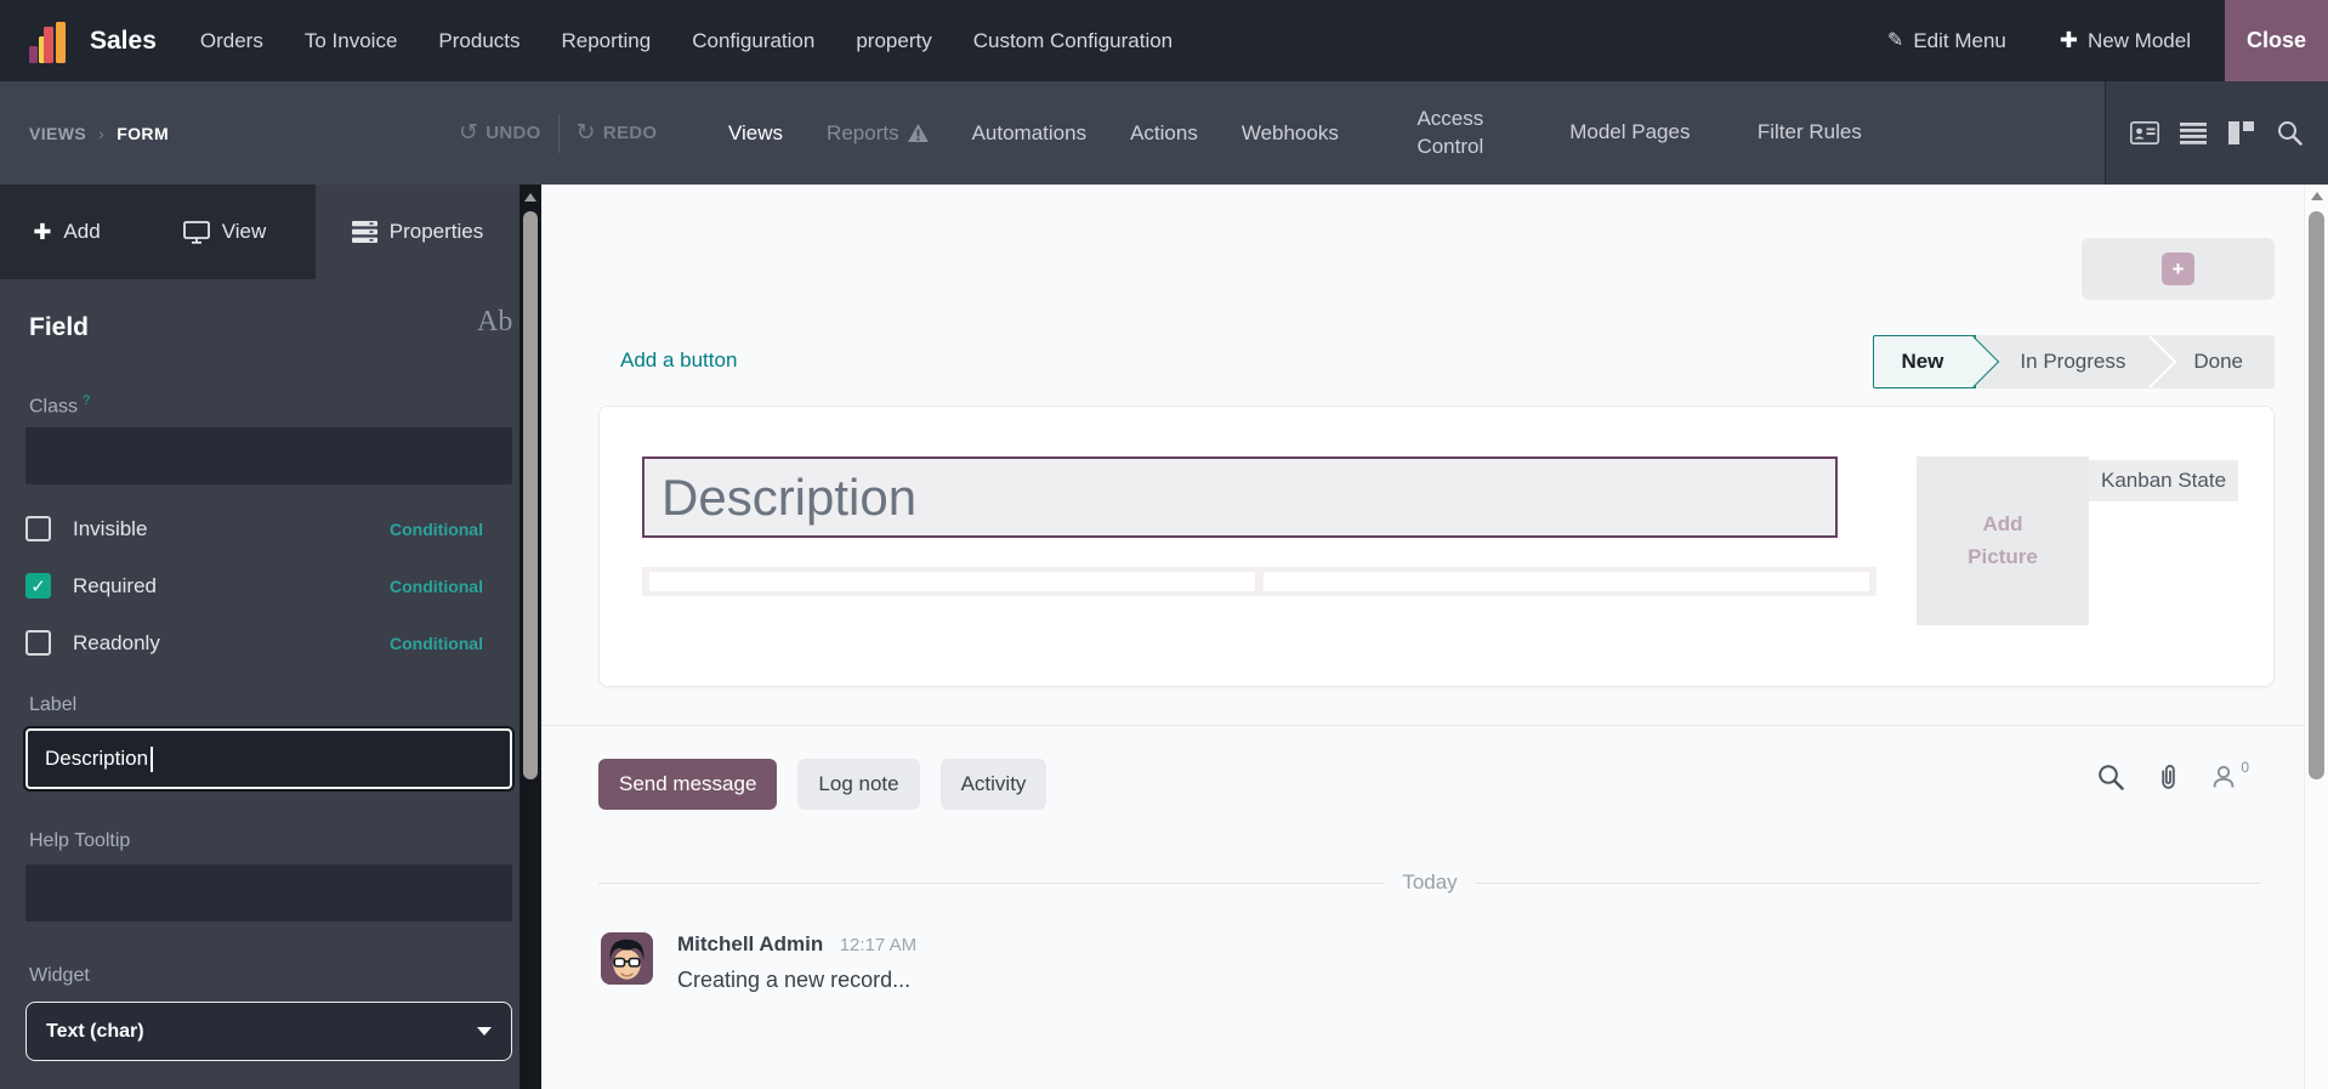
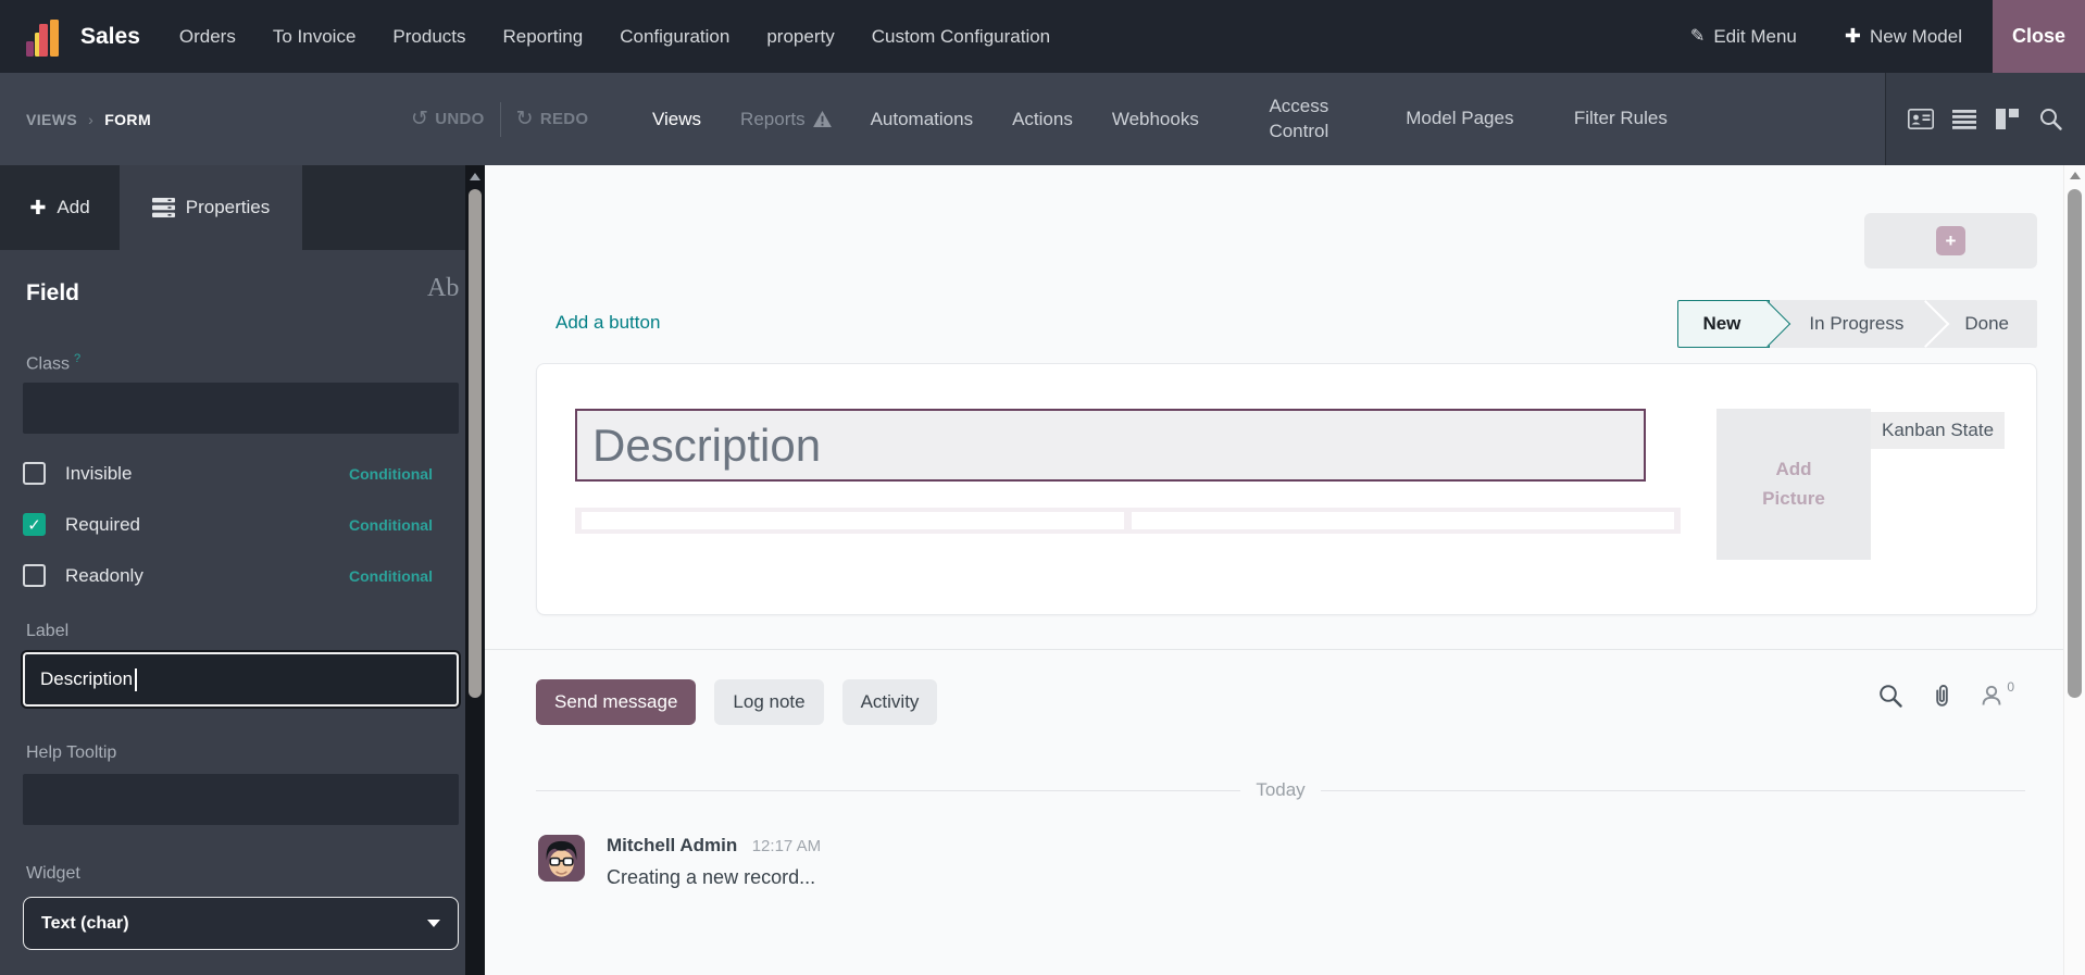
  Sales
  Orders
  To Invoice
  Products
  Reporting
  Configuration
  property
  Custom Configuration
  ✎
  Edit Menu
  ✚
  New Model
  Close
  VIEWS
  ›
  FORM
  ↺
  UNDO
  ↻
  REDO
  Views
  Reports
  Automations
  Actions
  Webhooks
  Access Control
  Model Pages
  Filter Rules
  ✚
  Add
- View
  Properties
  Field
  Ab
  Class ?
  Invisible
  Conditional
  ✓
  Required
  Conditional
  Readonly
  Conditional
  Label
  Description
  Help Tooltip
  Widget
  Text (char)
  +
  Add a button
  New
  In Progress
  Done
  Description
  Add Picture
  Kanban State
  Send message
  Log note
  Activity
  0
  Today
  Mitchell Admin 12:17 AM
  Creating a new record...
